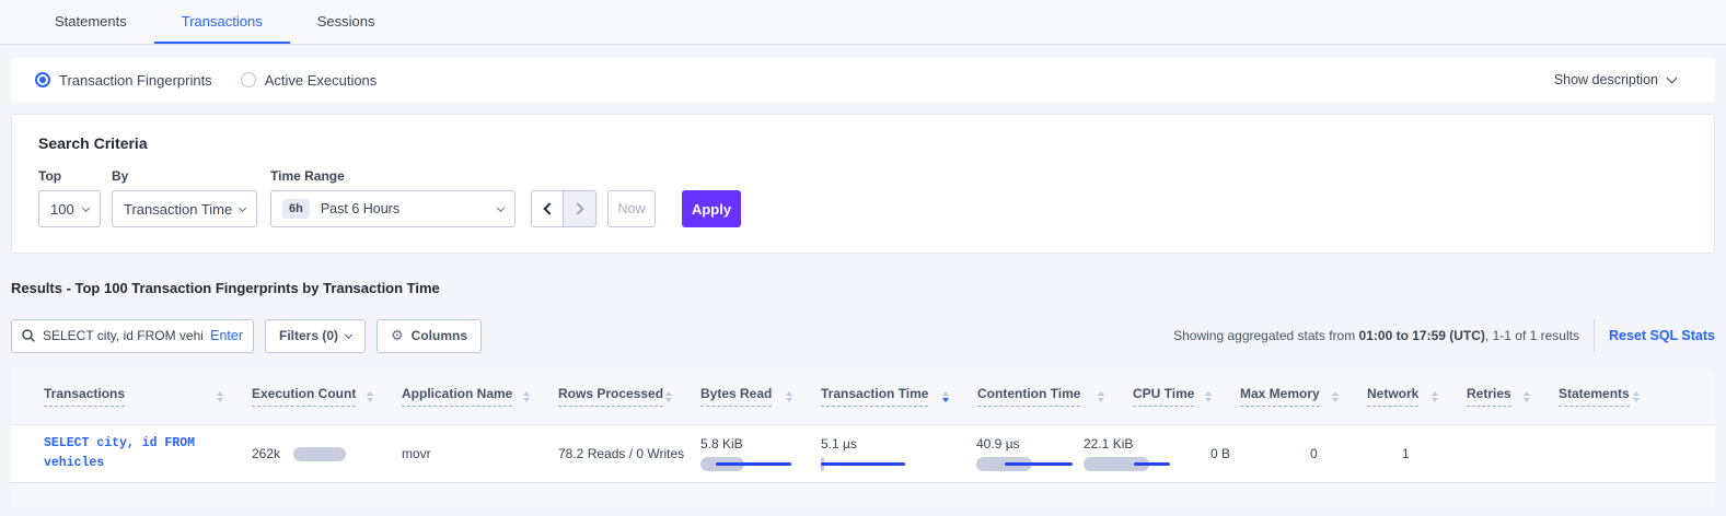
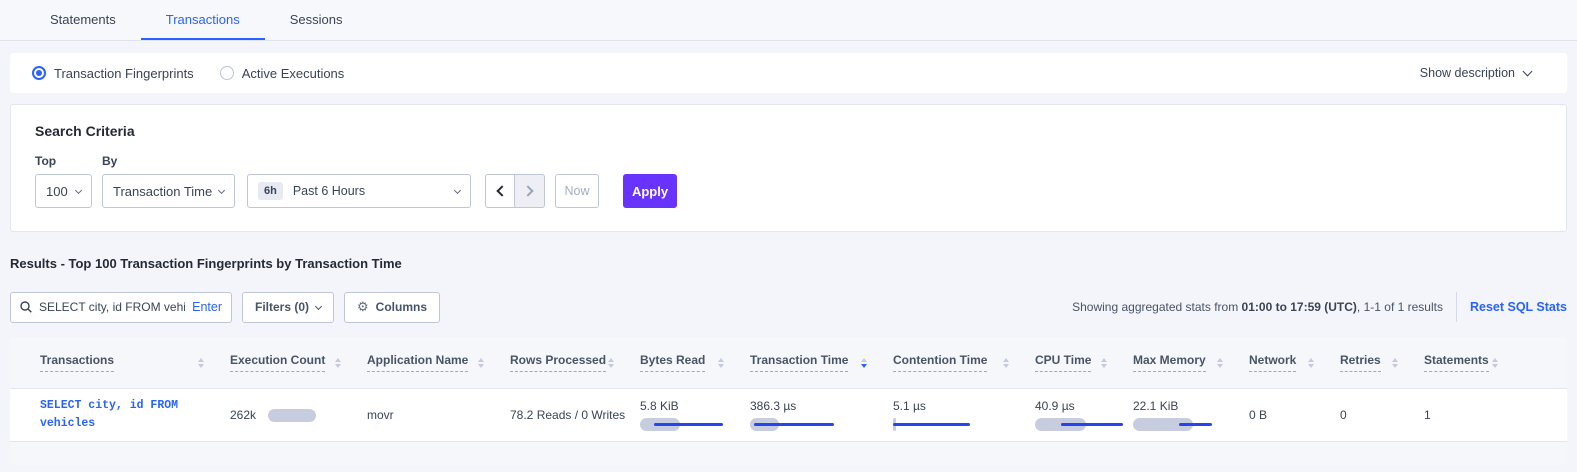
  Statements
  Transactions
  Sessions
  Transaction Fingerprints
  Active Executions
  Show description
  Search Criteria
  Top
  100
  By
  Transaction Time
- Time Range
  6h
  Past 6 Hours
  Now
  Apply
  Results - Top 100 Transaction Fingerprints by Transaction Time
  SELECT city, id FROM vehi
  Enter
  Filters (0)
  ⚙
  Columns
  Showing aggregated stats from 01:00 to 17:59 (UTC), 1-1 of 1 results
  Reset SQL Stats
  Transactions
  Execution Count
  Application Name
  Rows Processed
  Bytes Read
  Transaction Time
  Contention Time
  CPU Time
  Max Memory
  Network
  Retries
  Statements
  SELECT city, id FROM vehicles
  262k
  movr
  78.2 Reads / 0 Writes
  5.8 KiB
+ 386.3 µs
  5.1 µs
  40.9 µs
  22.1 KiB
  0 B
  0
  1
